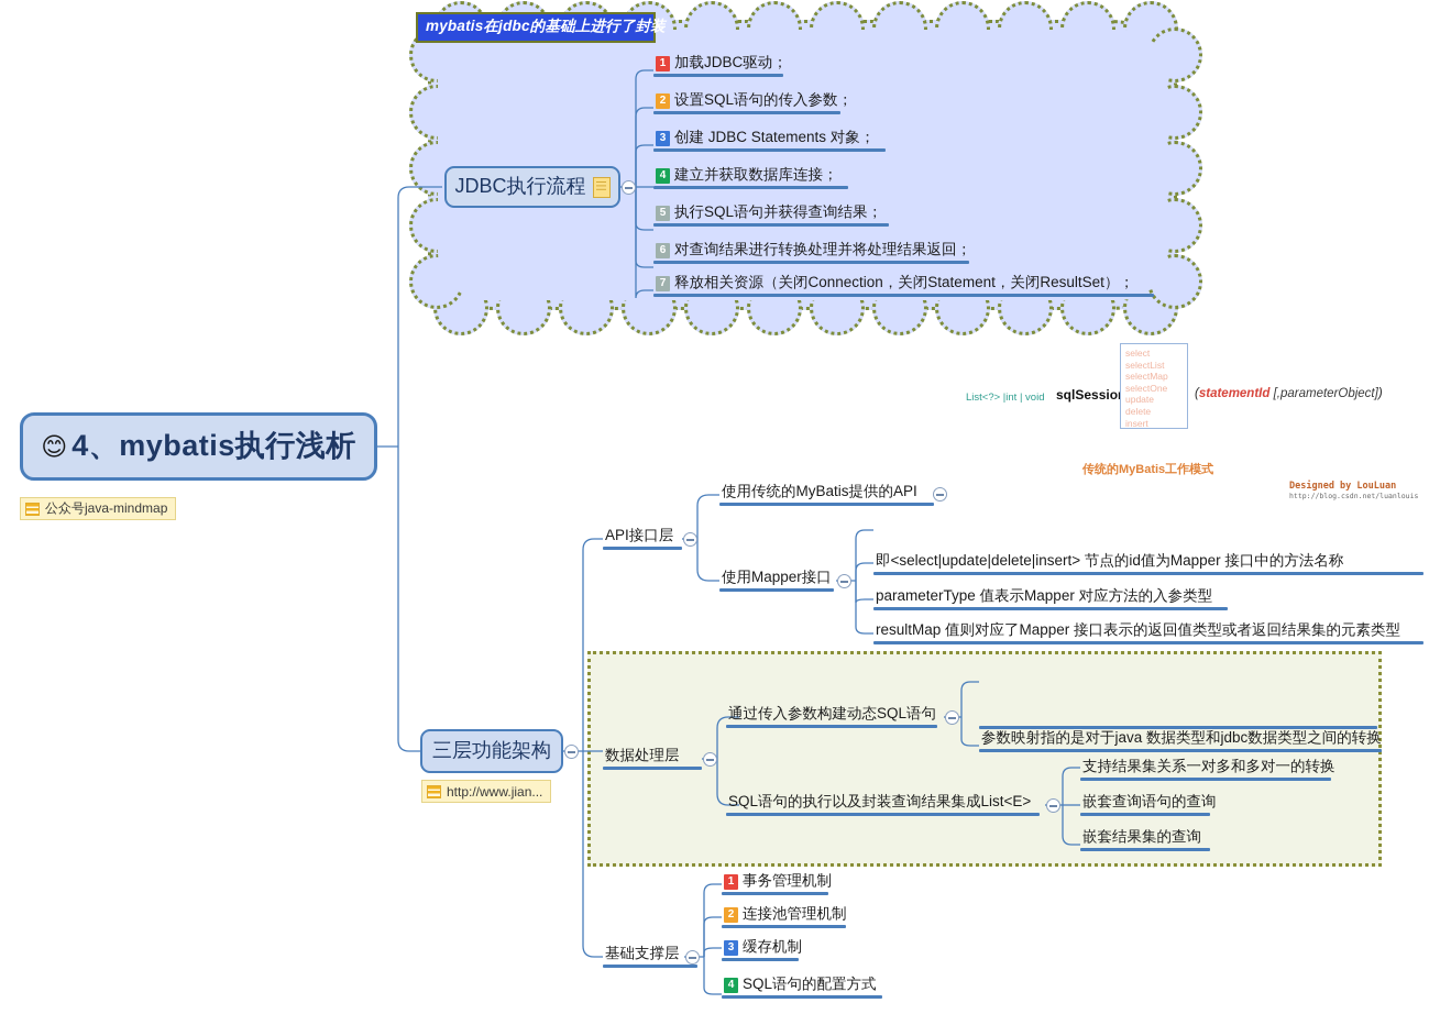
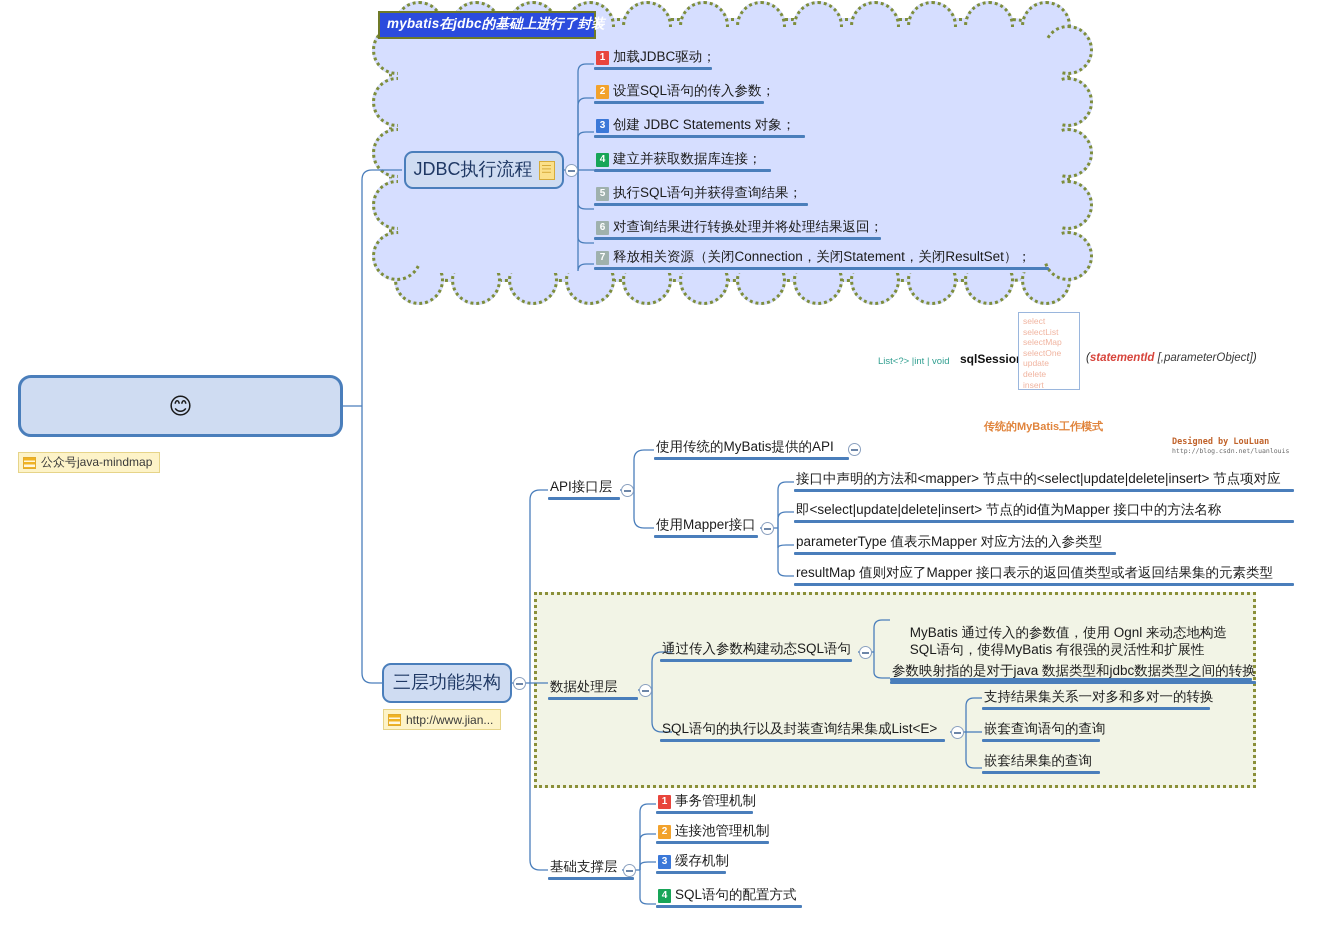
  mybatis在jdbc的基础上进行了封装
  😊
- 4、mybatis执行浅析
  公众号java-mindmap
  JDBC执行流程
  1 加载JDBC驱动；
  2 设置SQL语句的传入参数；
  3 创建 JDBC Statements 对象；
  4 建立并获取数据库连接；
  5 执行SQL语句并获得查询结果；
  6 对查询结果进行转换处理并将处理结果返回；
  7 释放相关资源（关闭Connection，关闭Statement，关闭ResultSet）；
  List<?> |int | void
  sqlSessio
  select
  selectList
  selectMap
  selectOne
  update
  delete
  insert
  (statementId [,parameterObject])
  传统的MyBatis工作模式
  Designed by LouLuan
  http://blog.csdn.net/luanlouis
  三层功能架构
  http://www.jian...
  API接口层
  使用传统的MyBatis提供的API
  使用Mapper接口
+ 接口中声明的方法和<mapper> 节点中的<select|update|delete|insert> 节点项对应
  即<select|update|delete|insert> 节点的id值为Mapper 接口中的方法名称
  parameterType 值表示Mapper 对应方法的入参类型
  resultMap 值则对应了Mapper 接口表示的返回值类型或者返回结果集的元素类型
  数据处理层
  通过传入参数构建动态SQL语句
+ MyBatis 通过传入的参数值，使用 Ognl 来动态地构造
+ SQL语句，使得MyBatis 有很强的灵活性和扩展性
  参数映射指的是对于java 数据类型和jdbc数据类型之间的转换
  SQL语句的执行以及封装查询结果集成List<E>
  支持结果集关系一对多和多对一的转换
  嵌套查询语句的查询
  嵌套结果集的查询
  基础支撑层
  1 事务管理机制
  2 连接池管理机制
  3 缓存机制
  4 SQL语句的配置方式
